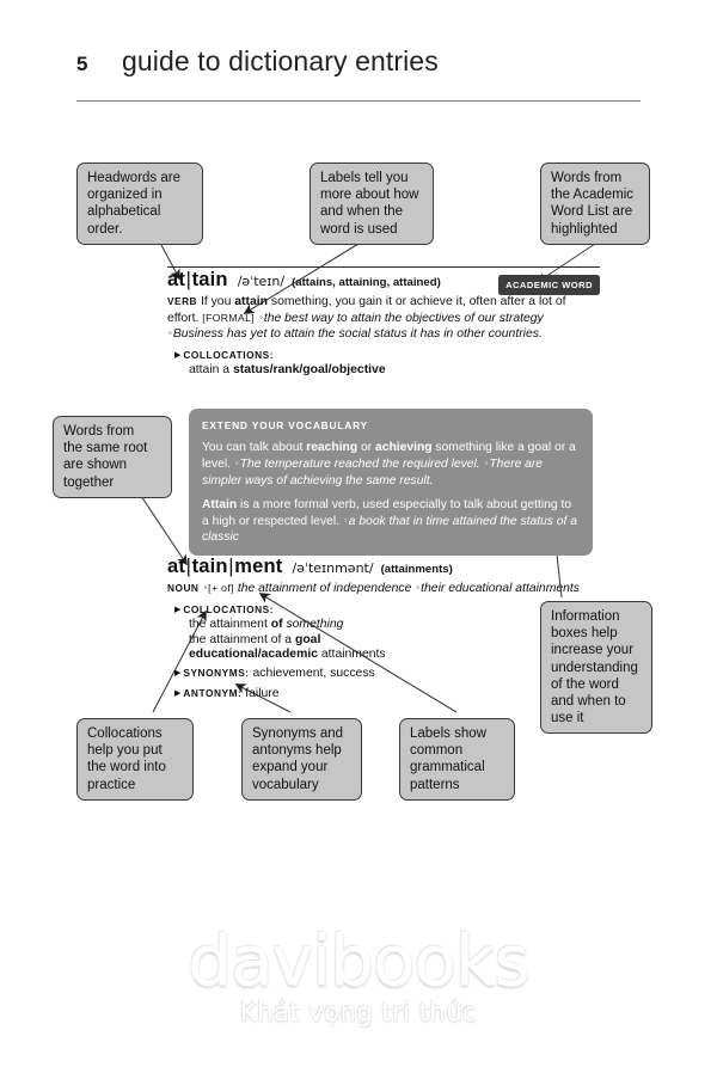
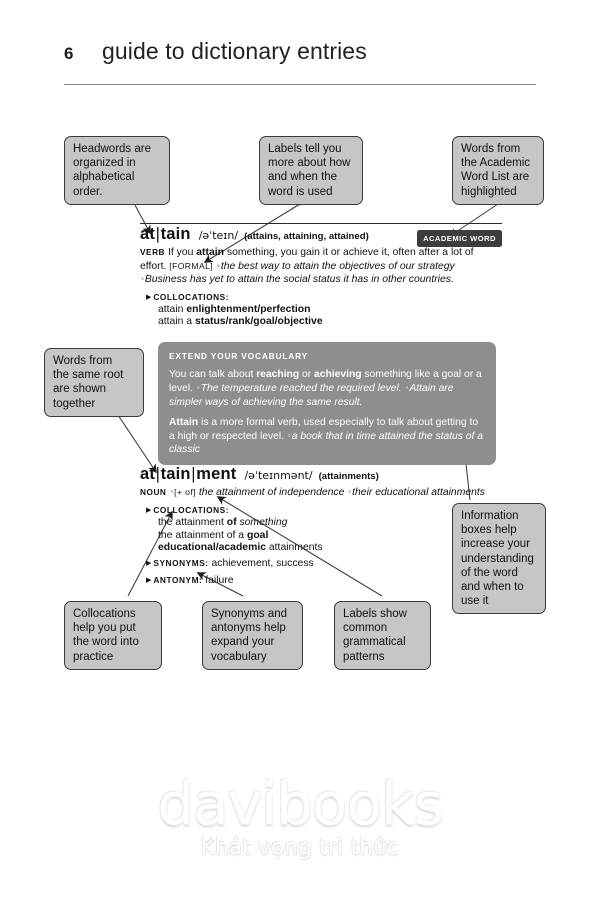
- 5
+ 6
  guide to dictionary entries
  Headwords are
  organized in
  alphabetical
  order.
  Labels tell you
  more about how
  and when the
  word is used
  Words from
  the Academic
  Word List are
  highlighted
  Words from
  the same root
  are shown
  together
  Information
  boxes help
  increase your
  understanding
  of the word
  and when to
  use it
  Collocations
  help you put
  the word into
  practice
  Synonyms and
  antonyms help
  expand your
  vocabulary
  Labels show
  common
  grammatical
  patterns
  at|tain
  /əˈteɪn/
  (attains, attaining, attained)
  ACADEMIC WORD
  VERB If you attain something, you gain it or achieve it, often after a lot of effort. [FORMAL] ◦the best way to attain the objectives of our strategy ◦Business has yet to attain the social status it has in other countries.
  COLLOCATIONS:
+ attain enlightenment/perfection
  attain a status/rank/goal/objective
  EXTEND YOUR VOCABULARY
- You can talk about reaching or achieving something like a goal or a level. ◦The temperature reached the required level. ◦There are simpler ways of achieving the same result.
+ You can talk about reaching or achieving something like a goal or a level. ◦The temperature reached the required level. ◦Attain are simpler ways of achieving the same result.
  Attain is a more formal verb, used especially to talk about getting to a high or respected level. ◦a book that in time attained the status of a classic
  at|tain|ment
  /əˈteɪnmənt/
  (attainments)
  NOUN ◦[+ of] the attainment of independence ◦their educational attainments
  COLLOCATIONS:
  the attainment of something
  the attainment of a goal
  educational/academic attainments
  SYNONYMS: achievement, success
  ANTONYM: failure
  davibooks
  Khát vọng tri thức
